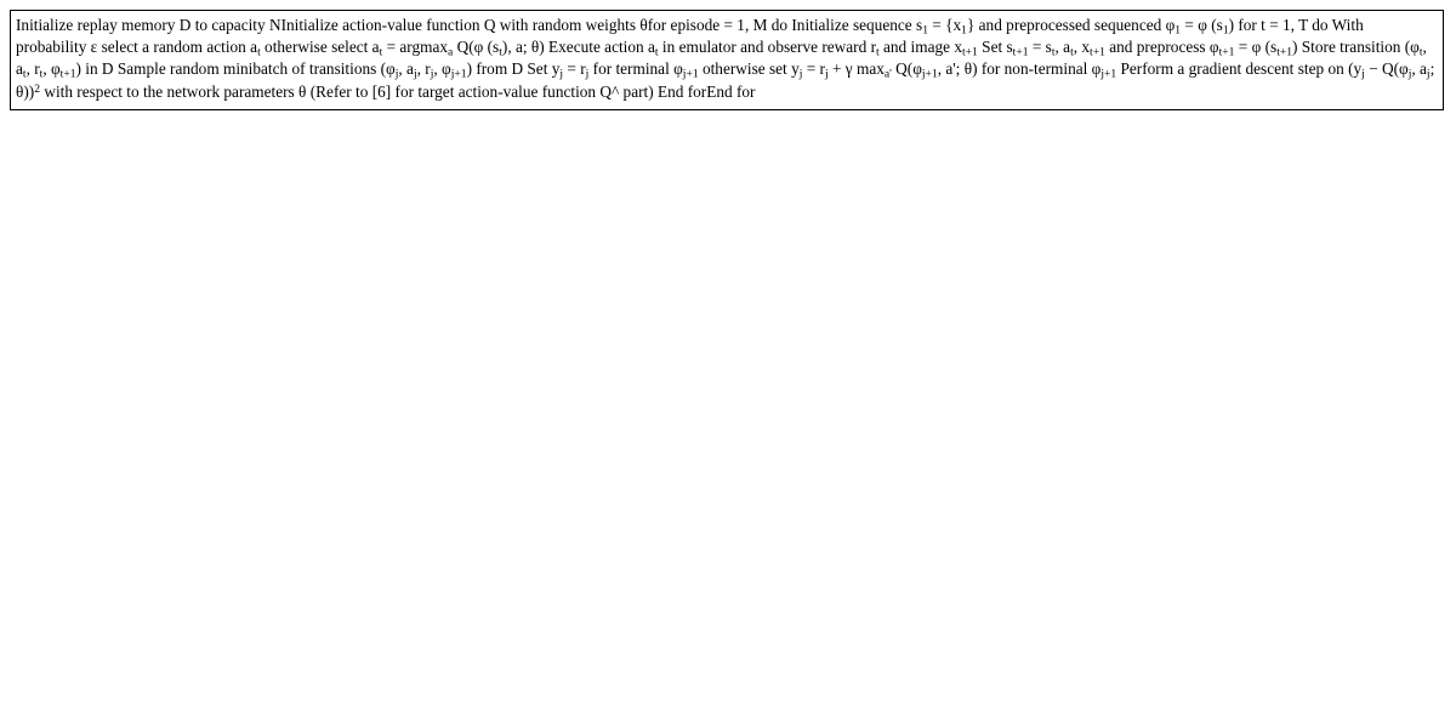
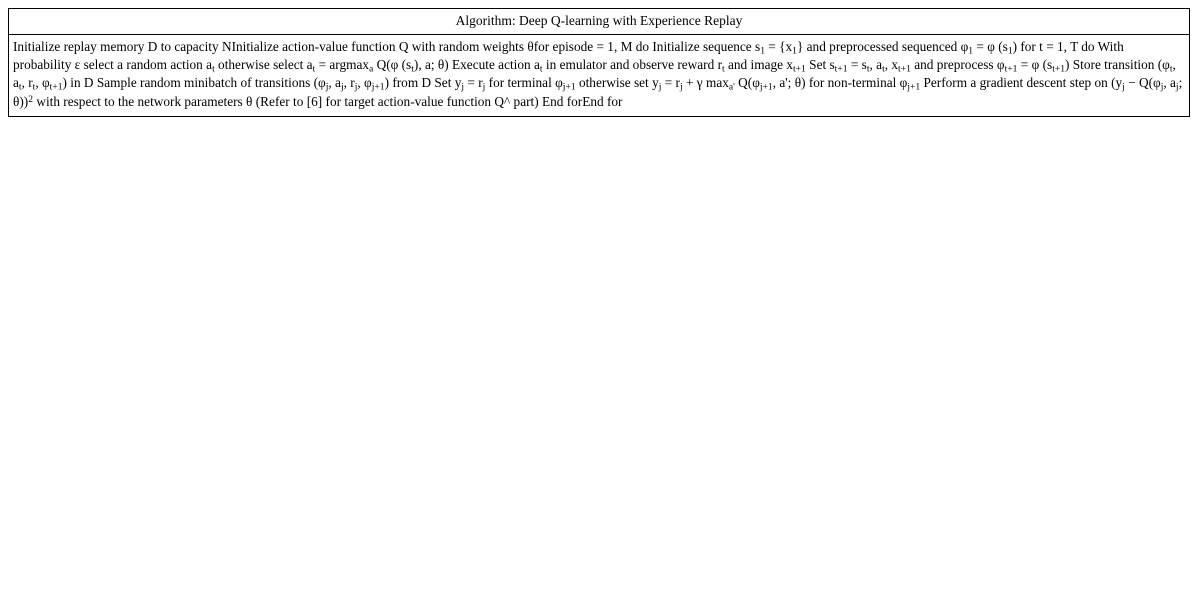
+ Algorithm: Deep Q-learning with Experience Replay
  Initialize replay memory D to capacity NInitialize action-value function Q with random weights θfor episode = 1, M do Initialize sequence s1 = {x1} and preprocessed sequenced φ1 = φ (s1) for t = 1, T do With probability ε select a random action at otherwise select at = argmaxa Q(φ (st), a; θ) Execute action at in emulator and observe reward rt and image xt+1 Set st+1 = st, at, xt+1 and preprocess φt+1 = φ (st+1) Store transition (φt, at, rt, φt+1) in D Sample random minibatch of transitions (φj, aj, rj, φj+1) from D Set yj = rj for terminal φj+1 otherwise set yj = rj + γ maxa' Q(φj+1, a'; θ) for non-terminal φj+1 Perform a gradient descent step on (yj − Q(φj, aj; θ))2 with respect to the network parameters θ (Refer to [6] for target action-value function Q^ part) End forEnd for
